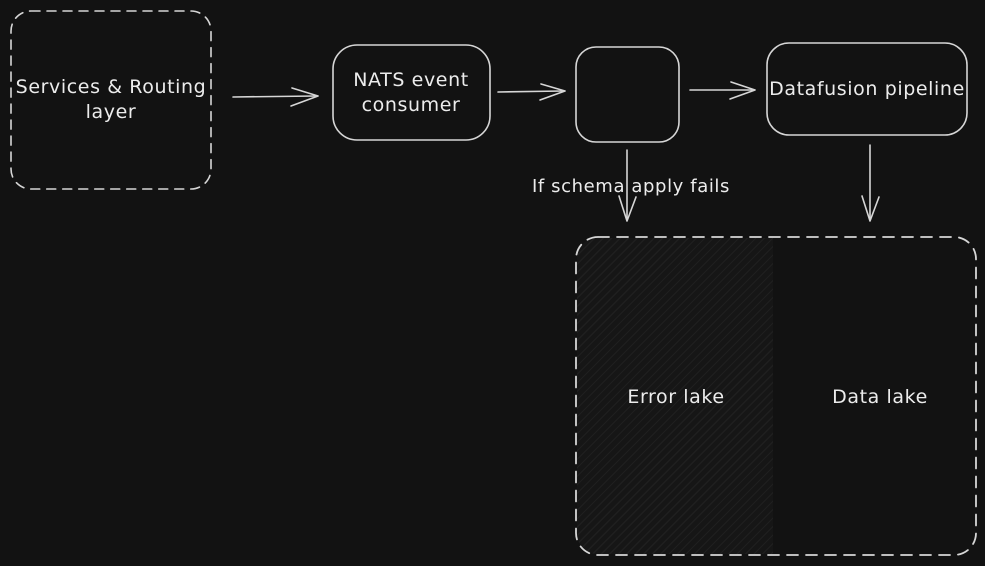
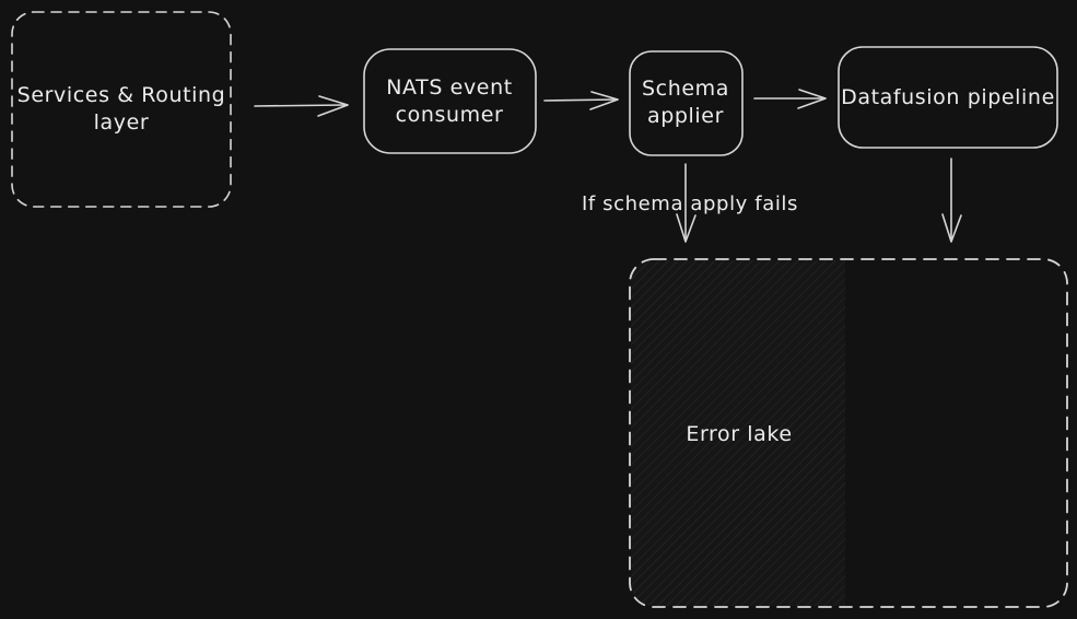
  Services & Routing
  layer
  NATS event
  consumer
+ Schema
+ applier
  Datafusion pipeline
  If schema apply fails
  Error lake
- Data lake
